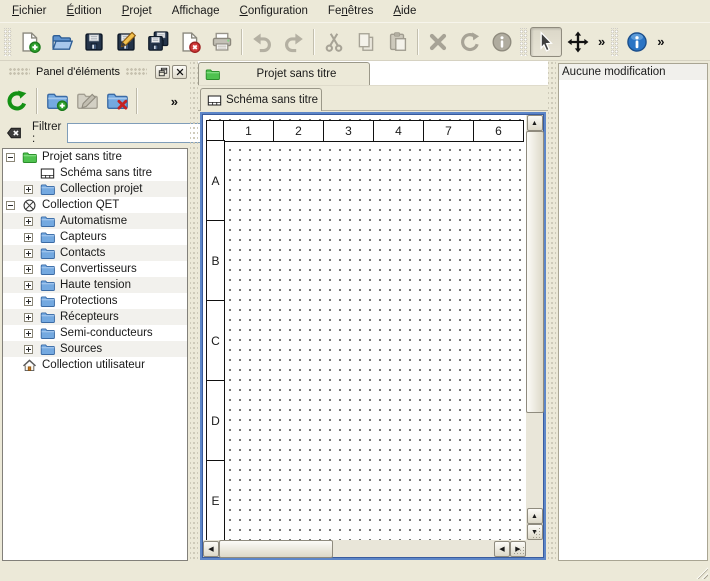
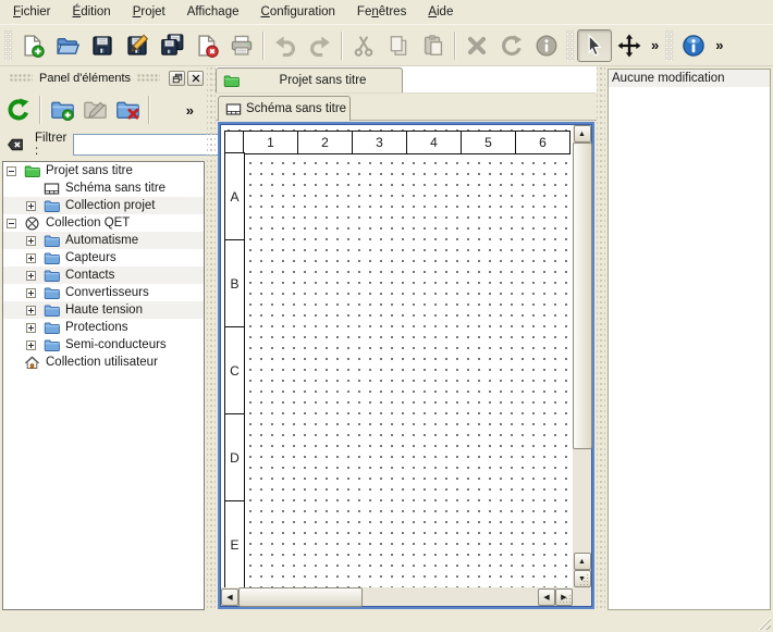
  Fichier
  Édition
  Projet
  Affichage
  Configuration
  Fenêtres
  Aide
  »
  »
  Panel d'éléments
  »
  Filtrer :
  Projet sans titre
  Schéma sans titre
  Collection projet
  Collection QET
  Automatisme
  Capteurs
  Contacts
  Convertisseurs
  Haute tension
  Protections
- Récepteurs
  Semi-conducteurs
- Sources
  Collection utilisateur
  Projet sans titre
  Schéma sans titre
  1
  2
  3
  4
- 7
+ 5
  6
  A
  B
  C
  D
  E
  Aucune modification
